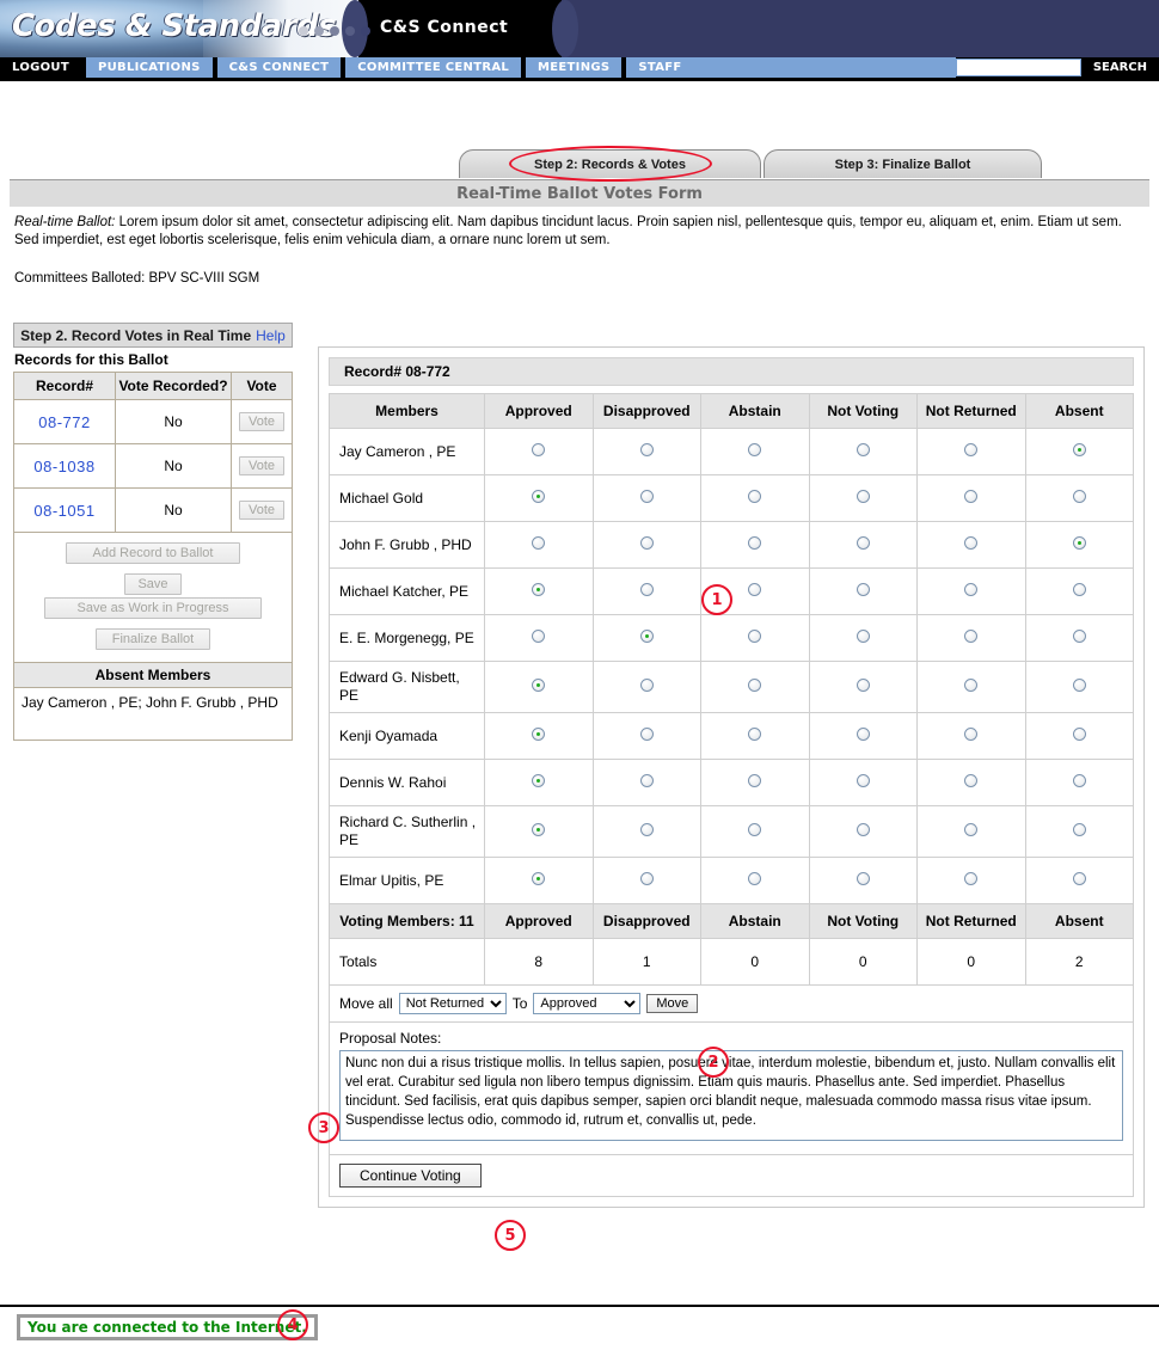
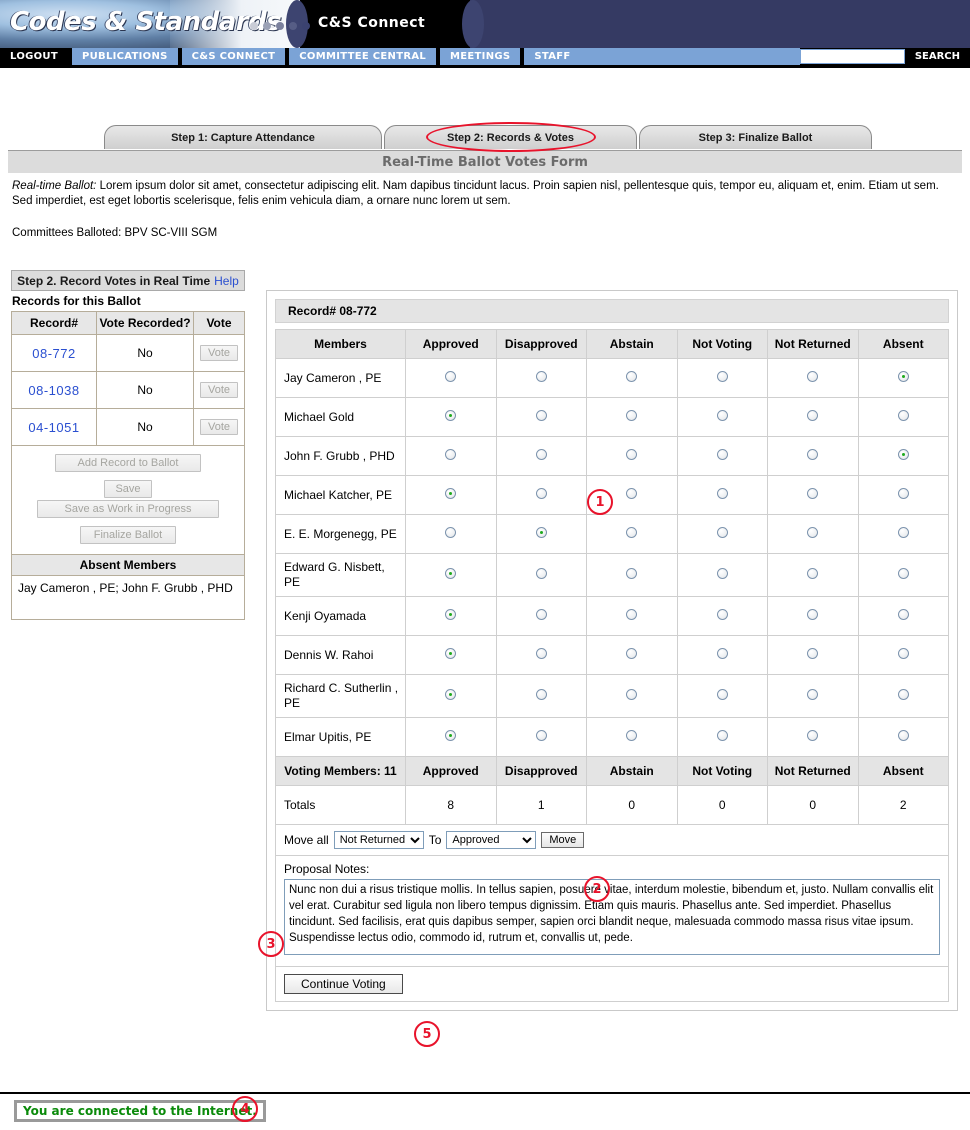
  C&S Connect
  Codes & Standards
  LOGOUT
  PUBLICATIONS
  C&S CONNECT
  COMMITTEE CENTRAL
  MEETINGS
  STAFF
  SEARCH
+ Step 1: Capture Attendance
  Step 2: Records & Votes
  Step 3: Finalize Ballot
  Real-Time Ballot Votes Form
  Real-time Ballot: Lorem ipsum dolor sit amet, consectetur adipiscing elit. Nam dapibus tincidunt lacus. Proin sapien nisl, pellentesque quis, tempor eu, aliquam et, enim. Etiam ut sem. Sed imperdiet, est eget lobortis scelerisque, felis enim vehicula diam, a ornare nunc lorem ut sem.
  Committees Balloted: BPV SC-VIII SGM
  Step 2. Record Votes in Real Time
  Help
  Records for this Ballot
  Record#	Vote Recorded?	Vote
  08-772	No	Vote
  08-1038	No	Vote
- 08-1051	No	Vote
+ 04-1051	No	Vote
  Add Record to Ballot
  Save
  Save as Work in Progress
  Finalize Ballot
  Absent Members
  Jay Cameron , PE; John F. Grubb , PHD
  Record# 08-772
  Members	Approved	Disapproved	Abstain	Not Voting	Not Returned	Absent
  Jay Cameron , PE
  Michael Gold
  John F. Grubb , PHD
  Michael Katcher, PE
  E. E. Morgenegg, PE
  Edward G. Nisbett, PE
  Kenji Oyamada
  Dennis W. Rahoi
  Richard C. Sutherlin , PE
  Elmar Upitis, PE
  Voting Members: 11	Approved	Disapproved	Abstain	Not Voting	Not Returned	Absent
  Totals	8	1	0	0	0	2
  Move all
  Not Returned
  To
  Approved
  Move
  Proposal Notes:
  Continue Voting
  1
  2
  3
  4
  5
  You are connected to the Internet.
